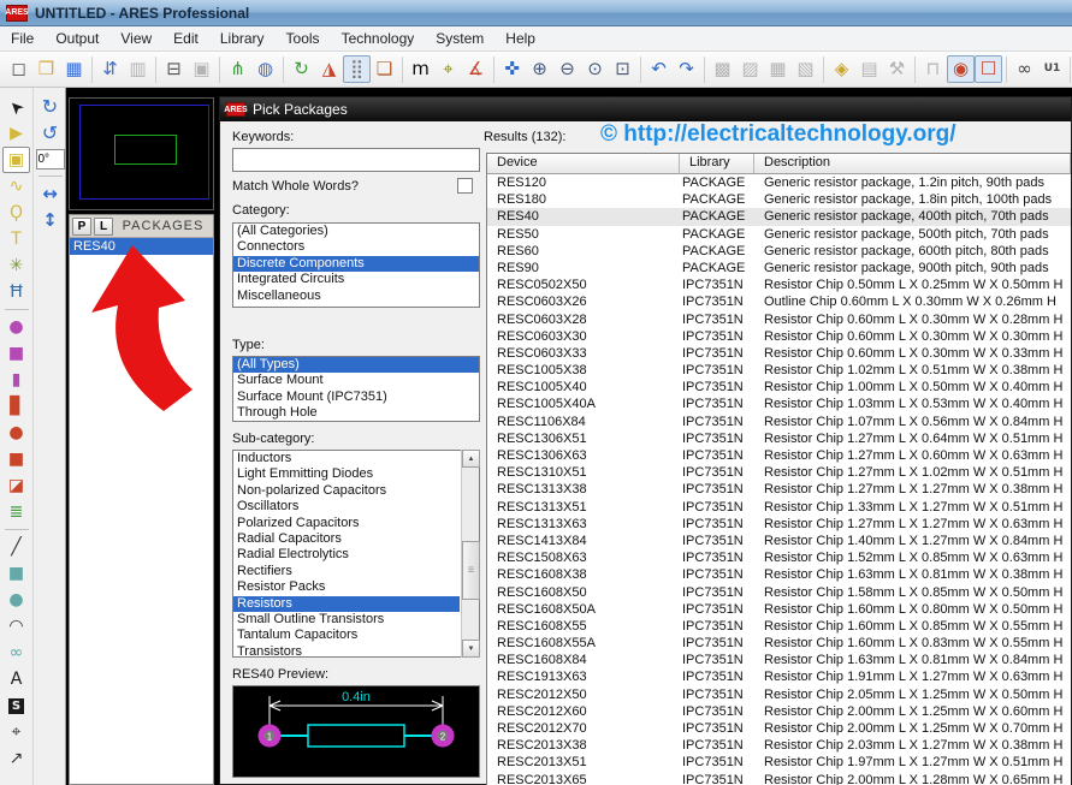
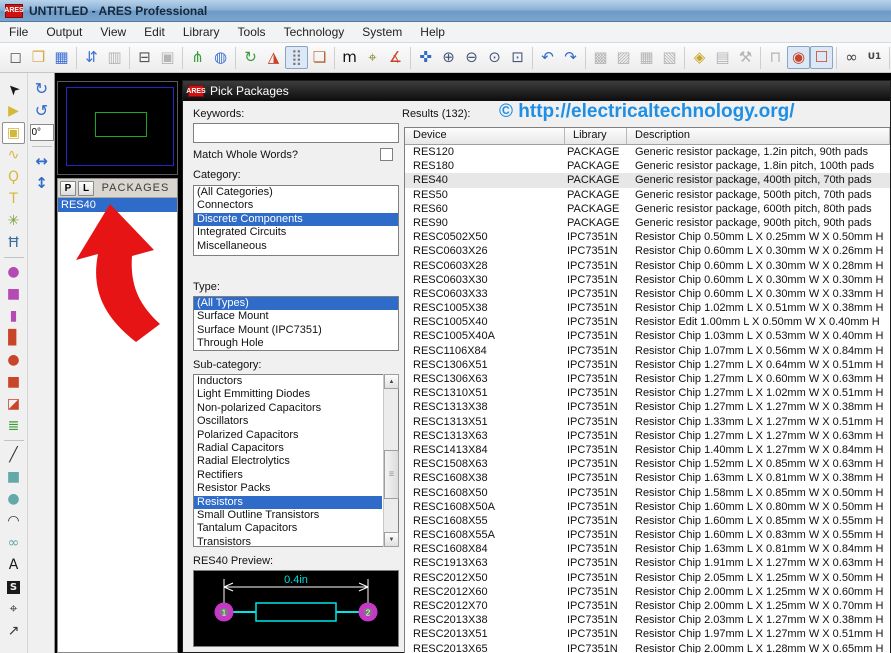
  UNTITLED - ARES Professional
  File
  Output
  View
  Edit
  Library
  Tools
  Technology
  System
  Help
  ◻
  ❒
  ▦
  ⇵
  ▥
  ⊟
  ▣
  ⋔
  ◍
  ↻
  ◮
  ⣿
  ❏
  m
  ⌖
  ∡
  ✜
  ⊕
  ⊖
  ⊙
  ⊡
  ↶
  ↷
  ▩
  ▨
  ▦
  ▧
  ◈
  ▤
  ⚒
  ⊓
  ◉
  ☐
  ∞
  U1
  ▶
  ▣
  ∿
  Ϙ
  T
  ✳
  Ħ
  ●
  ■
  ▮
  ▊
  ●
  ■
  ◪
  ≣
  ╱
  ■
  ●
  ◠
  ∞
  A
  S
  ⌖
  ↗
  ↻
  ↺
  0°
  ↔
  ↕
  P
  L
  PACKAGES
  RES40
  Pick Packages
  Keywords:
  Match Whole Words?
  Category:
  (All Categories)
  Connectors
  Discrete Components
  Integrated Circuits
  Miscellaneous
  Type:
  (All Types)
  Surface Mount
  Surface Mount (IPC7351)
  Through Hole
  Sub-category:
  Inductors
  Light Emmitting Diodes
  Non-polarized Capacitors
  Oscillators
  Polarized Capacitors
  Radial Capacitors
  Radial Electrolytics
  Rectifiers
  Resistor Packs
  Resistors
  Small Outline Transistors
  Tantalum Capacitors
  Transistors
  RES40 Preview:
  0.4in
  1
  2
  Results (132):
  © http://electricaltechnology.org/
  Device
  Library
  Description
  RES120
  PACKAGE
  Generic resistor package, 1.2in pitch, 90th pads
  RES180
  PACKAGE
  Generic resistor package, 1.8in pitch, 100th pads
  RES40
  PACKAGE
  Generic resistor package, 400th pitch, 70th pads
  RES50
  PACKAGE
  Generic resistor package, 500th pitch, 70th pads
  RES60
  PACKAGE
  Generic resistor package, 600th pitch, 80th pads
  RES90
  PACKAGE
  Generic resistor package, 900th pitch, 90th pads
  RESC0502X50
  IPC7351N
  Resistor Chip 0.50mm L X 0.25mm W X 0.50mm H
  RESC0603X26
  IPC7351N
- Outline Chip 0.60mm L X 0.30mm W X 0.26mm H
+ Resistor Chip 0.60mm L X 0.30mm W X 0.26mm H
  RESC0603X28
  IPC7351N
  Resistor Chip 0.60mm L X 0.30mm W X 0.28mm H
  RESC0603X30
  IPC7351N
  Resistor Chip 0.60mm L X 0.30mm W X 0.30mm H
  RESC0603X33
  IPC7351N
  Resistor Chip 0.60mm L X 0.30mm W X 0.33mm H
  RESC1005X38
  IPC7351N
  Resistor Chip 1.02mm L X 0.51mm W X 0.38mm H
  RESC1005X40
  IPC7351N
- Resistor Chip 1.00mm L X 0.50mm W X 0.40mm H
+ Resistor Edit 1.00mm L X 0.50mm W X 0.40mm H
  RESC1005X40A
  IPC7351N
  Resistor Chip 1.03mm L X 0.53mm W X 0.40mm H
  RESC1106X84
  IPC7351N
  Resistor Chip 1.07mm L X 0.56mm W X 0.84mm H
  RESC1306X51
  IPC7351N
  Resistor Chip 1.27mm L X 0.64mm W X 0.51mm H
  RESC1306X63
  IPC7351N
  Resistor Chip 1.27mm L X 0.60mm W X 0.63mm H
  RESC1310X51
  IPC7351N
  Resistor Chip 1.27mm L X 1.02mm W X 0.51mm H
  RESC1313X38
  IPC7351N
  Resistor Chip 1.27mm L X 1.27mm W X 0.38mm H
  RESC1313X51
  IPC7351N
  Resistor Chip 1.33mm L X 1.27mm W X 0.51mm H
  RESC1313X63
  IPC7351N
  Resistor Chip 1.27mm L X 1.27mm W X 0.63mm H
  RESC1413X84
  IPC7351N
  Resistor Chip 1.40mm L X 1.27mm W X 0.84mm H
  RESC1508X63
  IPC7351N
  Resistor Chip 1.52mm L X 0.85mm W X 0.63mm H
  RESC1608X38
  IPC7351N
  Resistor Chip 1.63mm L X 0.81mm W X 0.38mm H
  RESC1608X50
  IPC7351N
  Resistor Chip 1.58mm L X 0.85mm W X 0.50mm H
  RESC1608X50A
  IPC7351N
  Resistor Chip 1.60mm L X 0.80mm W X 0.50mm H
  RESC1608X55
  IPC7351N
  Resistor Chip 1.60mm L X 0.85mm W X 0.55mm H
  RESC1608X55A
  IPC7351N
  Resistor Chip 1.60mm L X 0.83mm W X 0.55mm H
  RESC1608X84
  IPC7351N
  Resistor Chip 1.63mm L X 0.81mm W X 0.84mm H
  RESC1913X63
  IPC7351N
  Resistor Chip 1.91mm L X 1.27mm W X 0.63mm H
  RESC2012X50
  IPC7351N
  Resistor Chip 2.05mm L X 1.25mm W X 0.50mm H
  RESC2012X60
  IPC7351N
  Resistor Chip 2.00mm L X 1.25mm W X 0.60mm H
  RESC2012X70
  IPC7351N
  Resistor Chip 2.00mm L X 1.25mm W X 0.70mm H
  RESC2013X38
  IPC7351N
  Resistor Chip 2.03mm L X 1.27mm W X 0.38mm H
  RESC2013X51
  IPC7351N
  Resistor Chip 1.97mm L X 1.27mm W X 0.51mm H
  RESC2013X65
  IPC7351N
  Resistor Chip 2.00mm L X 1.28mm W X 0.65mm H
